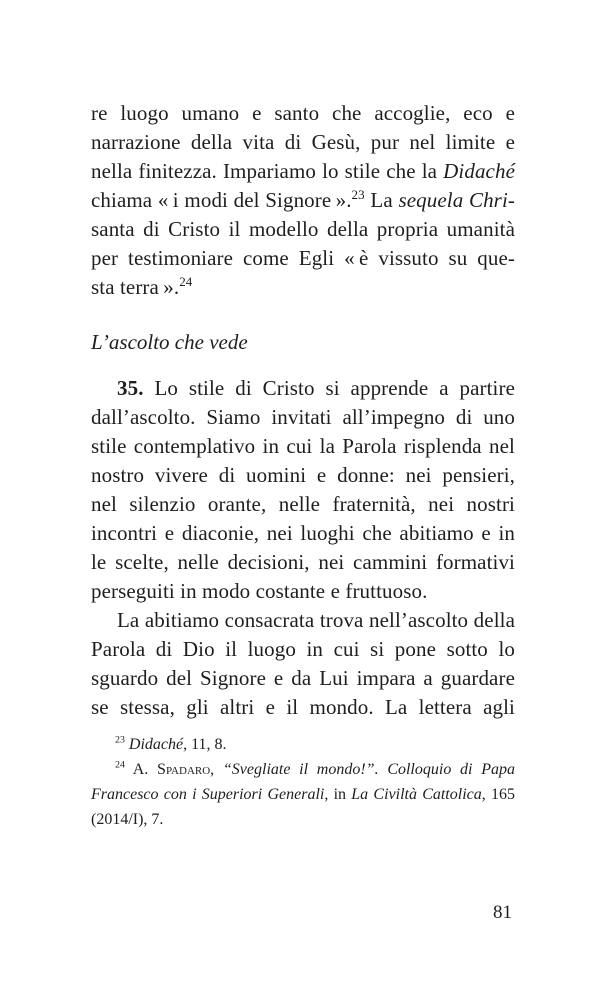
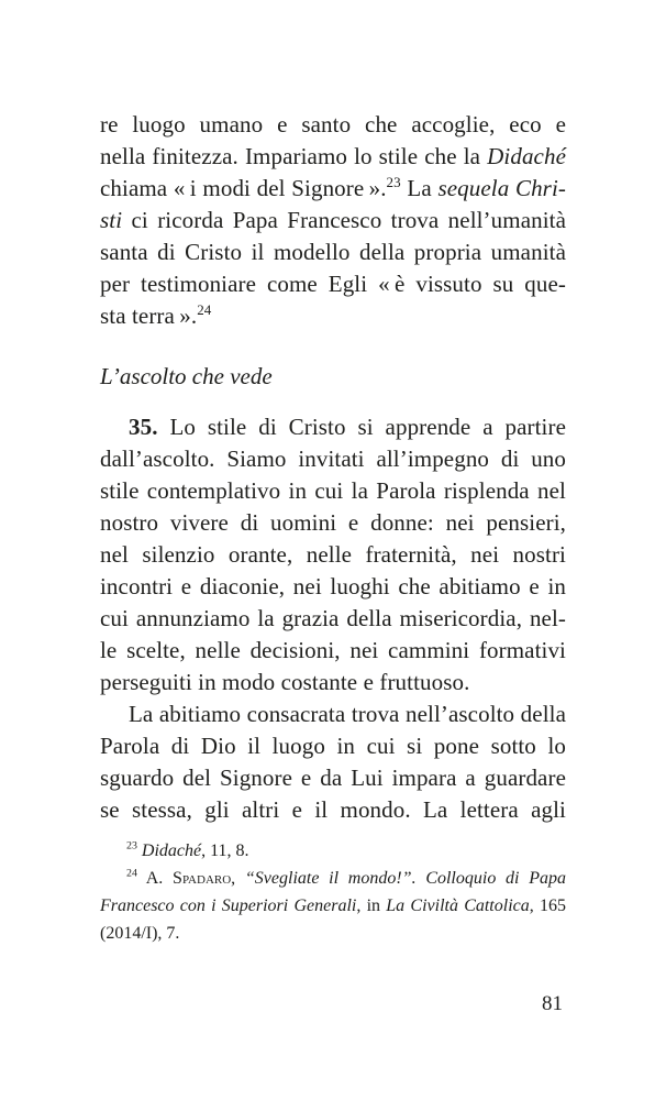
  re luogo umano e santo che accoglie, eco e
- narrazione della vita di Gesù, pur nel limite e
  nella finitezza. Impariamo lo stile che la Didaché
  chiama « i modi del Signore ».23 La sequela Chri-
+ sti ci ricorda Papa Francesco trova nell’umanità
  santa di Cristo il modello della propria umanità
  per testimoniare come Egli « è vissuto su que-
  sta terra ».24
  L’ascolto che vede
  35. Lo stile di Cristo si apprende a partire
  dall’ascolto. Siamo invitati all’impegno di uno
  stile contemplativo in cui la Parola risplenda nel
  nostro vivere di uomini e donne: nei pensieri,
  nel silenzio orante, nelle fraternità, nei nostri
  incontri e diaconie, nei luoghi che abitiamo e in
+ cui annunziamo la grazia della misericordia, nel-
  le scelte, nelle decisioni, nei cammini formativi
  perseguiti in modo costante e fruttuoso.
  La abitiamo consacrata trova nell’ascolto della
  Parola di Dio il luogo in cui si pone sotto lo
  sguardo del Signore e da Lui impara a guardare
  se stessa, gli altri e il mondo. La lettera agli
  23 Didaché, 11, 8.
  24 A. Spadaro, “Svegliate il mondo!”. Colloquio di Papa
  Francesco con i Superiori Generali, in La Civiltà Cattolica, 165
  (2014/I), 7.
  81
